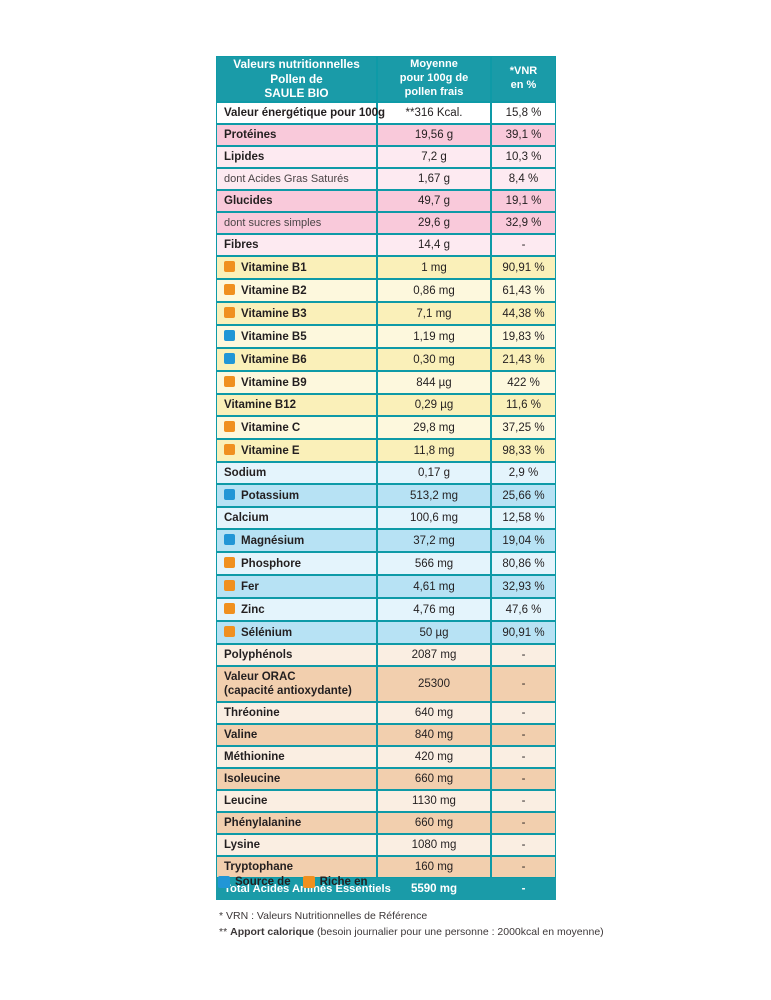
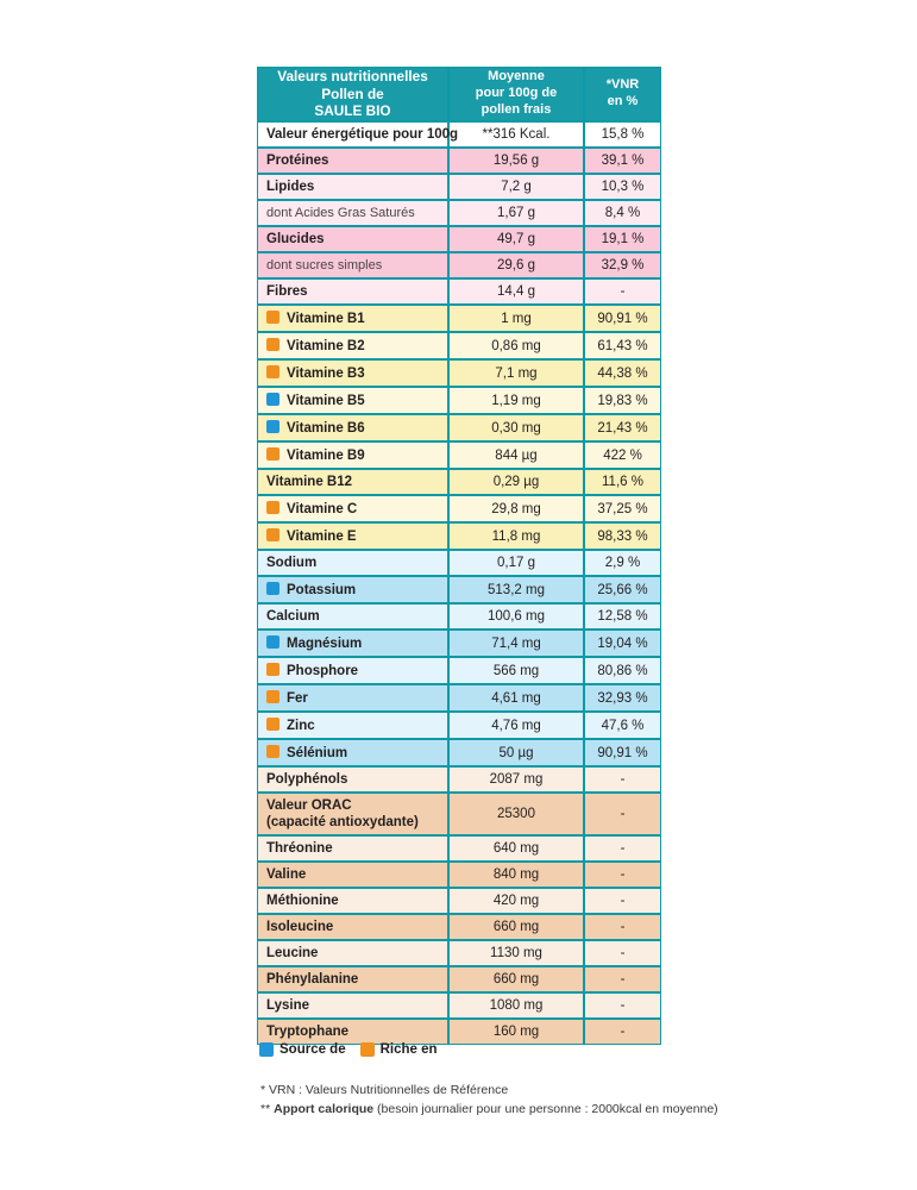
  Valeurs nutritionnelles Pollen de SAULE BIO	Moyenne pour 100g de pollen frais	*VNR en %
  Valeur énergétique pour 100g	**316 Kcal.	15,8 %
  Protéines	19,56 g	39,1 %
  Lipides	7,2 g	10,3 %
  dont Acides Gras Saturés	1,67 g	8,4 %
  Glucides	49,7 g	19,1 %
  dont sucres simples	29,6 g	32,9 %
  Fibres	14,4 g	-
  Vitamine B1	1 mg	90,91 %
  Vitamine B2	0,86 mg	61,43 %
  Vitamine B3	7,1 mg	44,38 %
  Vitamine B5	1,19 mg	19,83 %
  Vitamine B6	0,30 mg	21,43 %
  Vitamine B9	844 µg	422 %
  Vitamine B12	0,29 µg	11,6 %
  Vitamine C	29,8 mg	37,25 %
  Vitamine E	11,8 mg	98,33 %
  Sodium	0,17 g	2,9 %
  Potassium	513,2 mg	25,66 %
  Calcium	100,6 mg	12,58 %
- Magnésium	37,2 mg	19,04 %
+ Magnésium	71,4 mg	19,04 %
  Phosphore	566 mg	80,86 %
  Fer	4,61 mg	32,93 %
  Zinc	4,76 mg	47,6 %
  Sélénium	50 µg	90,91 %
  Polyphénols	2087 mg	-
  Valeur ORAC(capacité antioxydante)	25300	-
  Thréonine	640 mg	-
  Valine	840 mg	-
  Méthionine	420 mg	-
  Isoleucine	660 mg	-
  Leucine	1130 mg	-
  Phénylalanine	660 mg	-
  Lysine	1080 mg	-
  Tryptophane	160 mg	-
- Total Acides Aminés Essentiels	5590 mg	-
  Source de
  Riche en
  * VRN : Valeurs Nutritionnelles de Référence
  ** Apport calorique (besoin journalier pour une personne : 2000kcal en moyenne)
